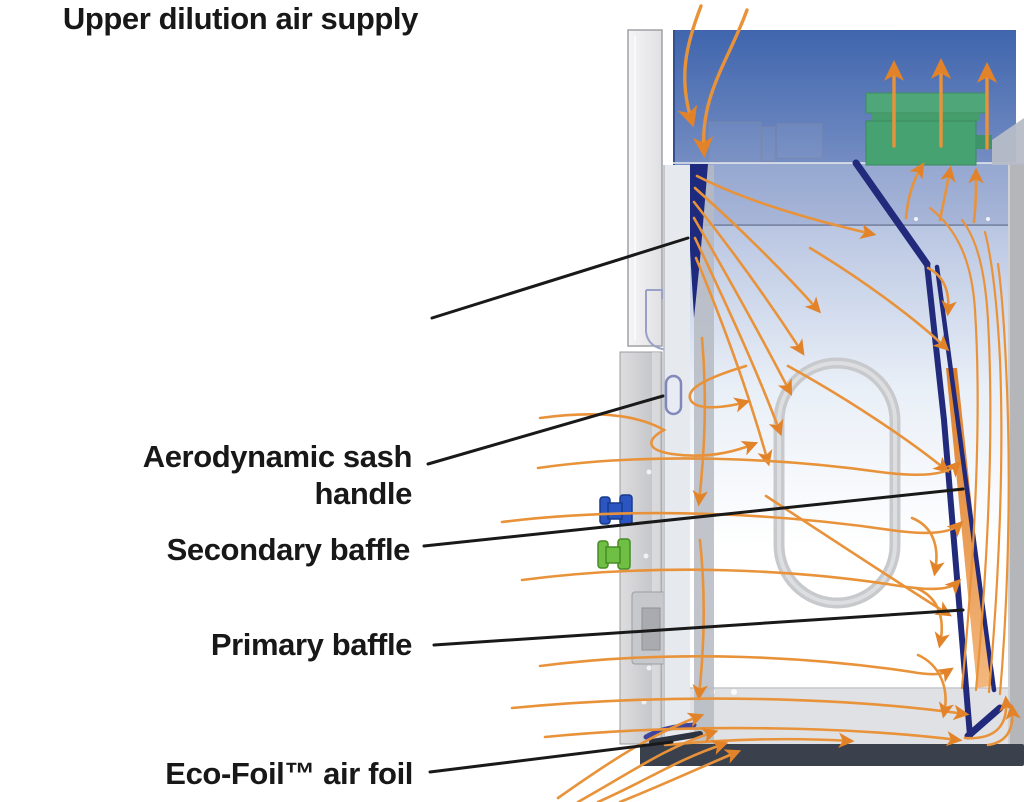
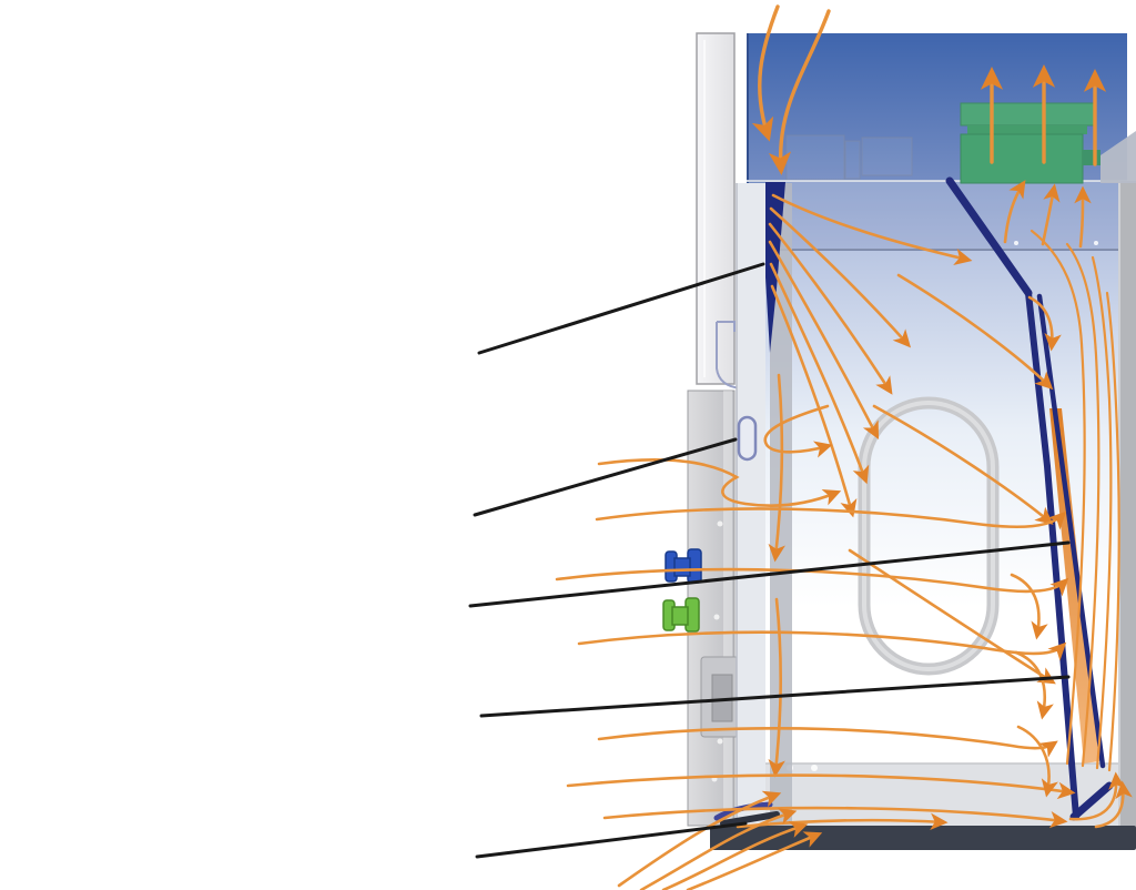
- Upper dilution air supply
- Aerodynamic sash handle
- Secondary baffle
- Primary baffle
- Eco-Foil™ air foil
